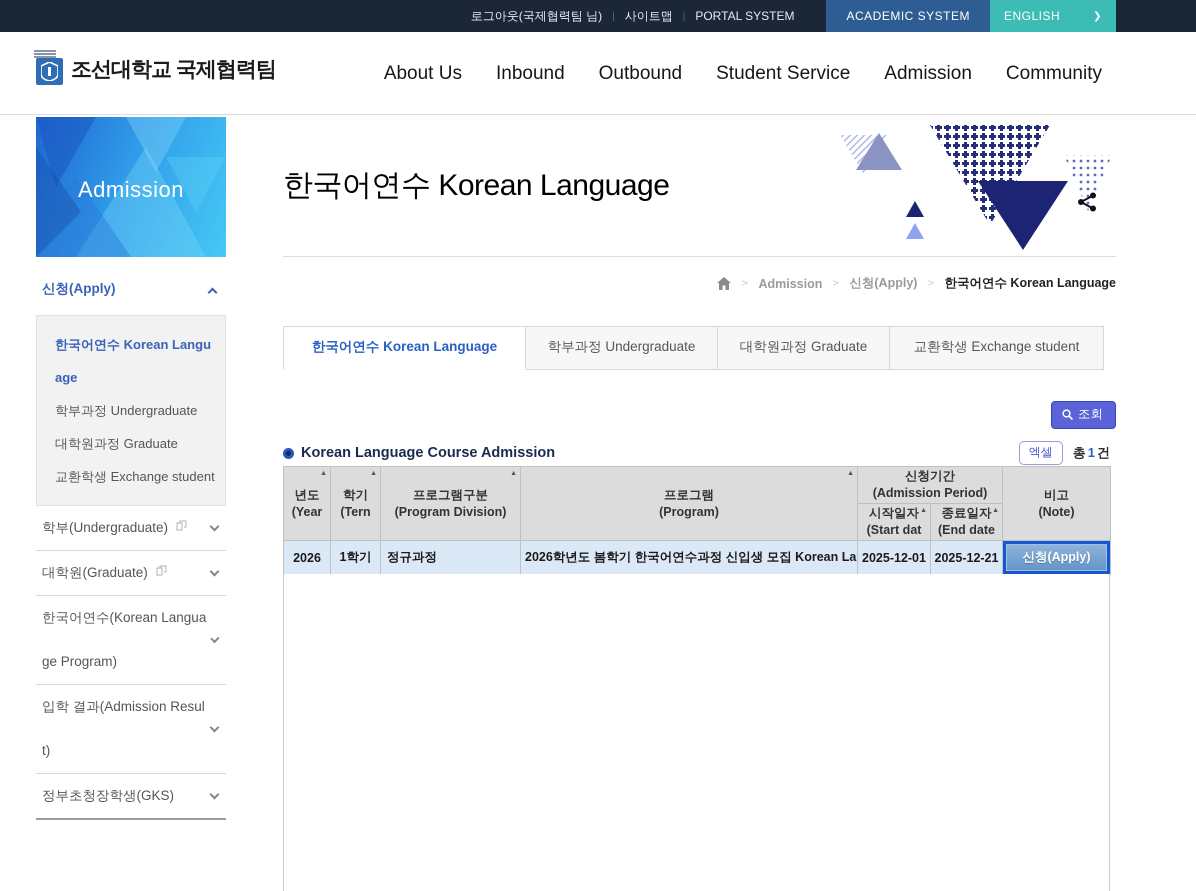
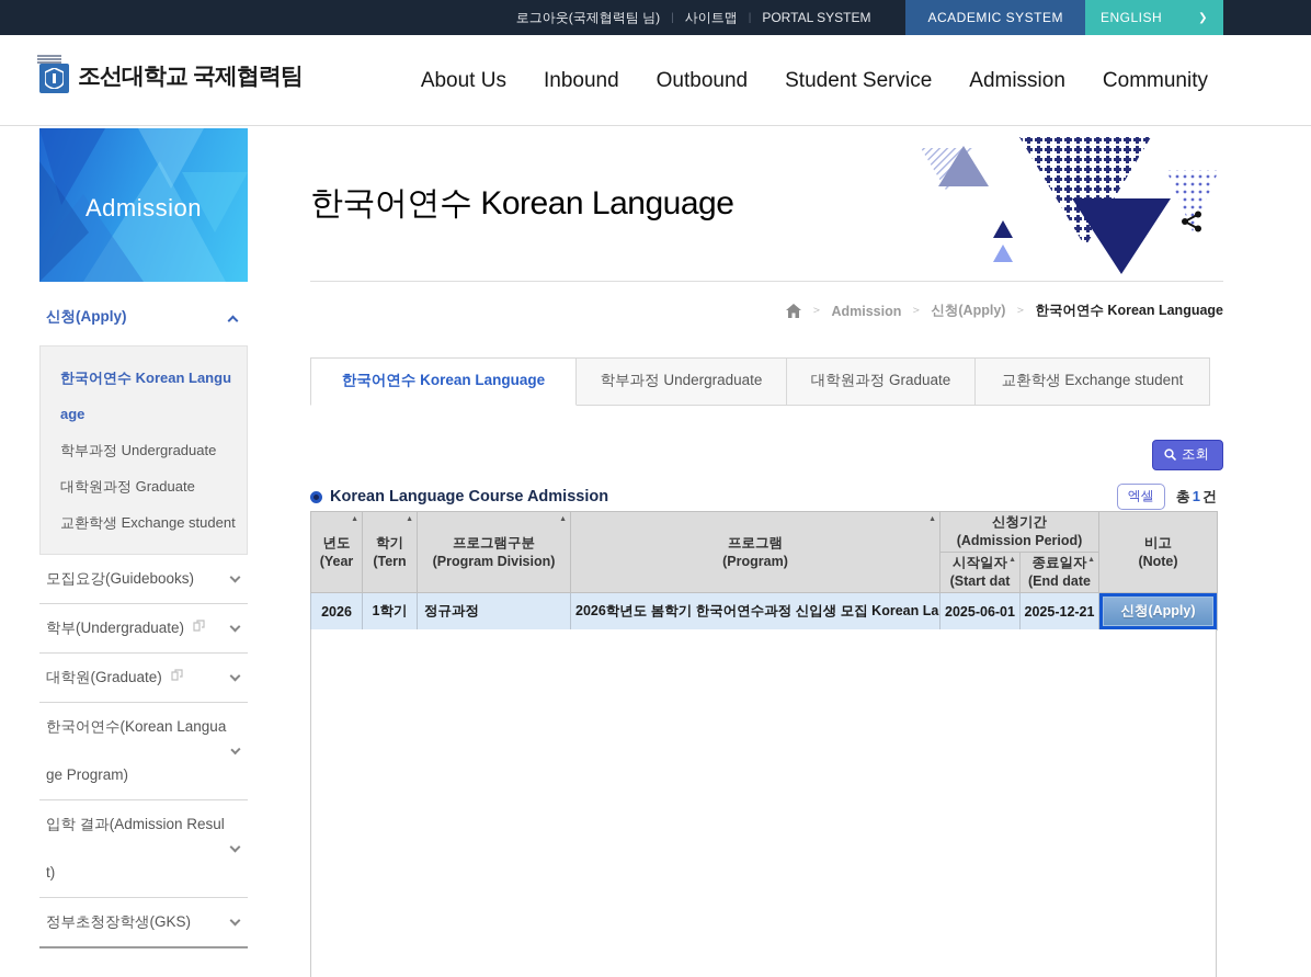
  로그아웃(국제협력팀 님)
  |
  사이트맵
  |
  PORTAL SYSTEM
  ACADEMIC SYSTEM
  ENGLISH
  ❯
  조선대학교 국제협력팀
  About Us
  Inbound
  Outbound
  Student Service
  Admission
  Community
  Admission
  신청(Apply)
  한국어연수 Korean Language
  학부과정 Undergraduate
  대학원과정 Graduate
  교환학생 Exchange student
+ 모집요강(Guidebooks)
  학부(Undergraduate)
  대학원(Graduate)
  한국어연수(Korean Language Program)
  입학 결과(Admission Result)
  정부초청장학생(GKS)
  한국어연수 Korean Language
  ＞
  Admission
  ＞
  신청(Apply)
  ＞
  한국어연수 Korean Language
  한국어연수 Korean Language
  학부과정 Undergraduate
  대학원과정 Graduate
  교환학생 Exchange student
  조회
  Korean Language Course Admission
  엑셀
  총 1 건
  년도 (Year	학기 (Tern	프로그램구분 (Program Division)	프로그램 (Program)	신청기간 (Admission Period)	비고 (Note)
  시작일자 (Start dat	종료일자 (End date
- 2026	1학기	정규과정	2026학년도 봄학기 한국어연수과정 신입생 모집 Korean La	2025-12-01	2025-12-21	신청(Apply)
+ 2026	1학기	정규과정	2026학년도 봄학기 한국어연수과정 신입생 모집 Korean La	2025-06-01	2025-12-21	신청(Apply)
